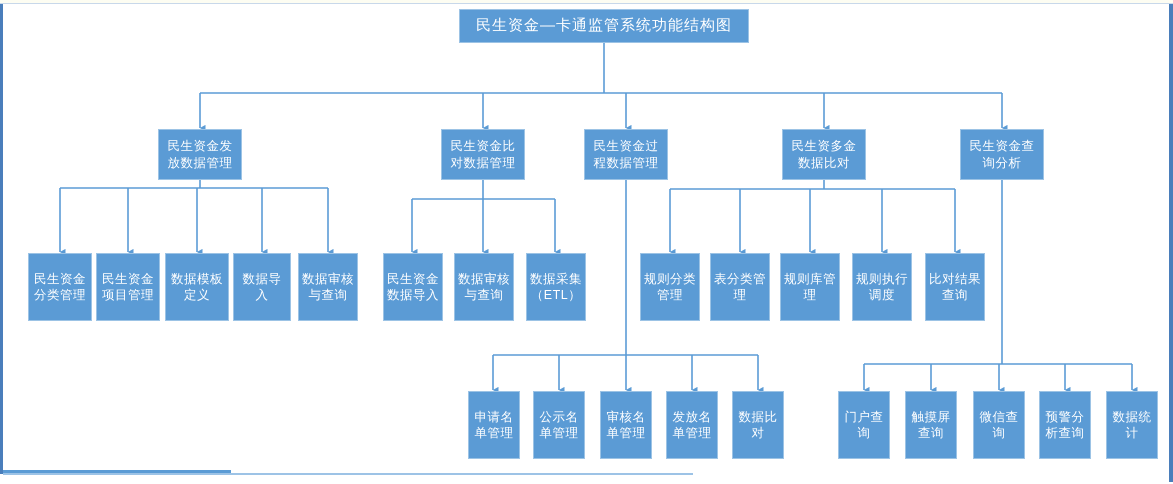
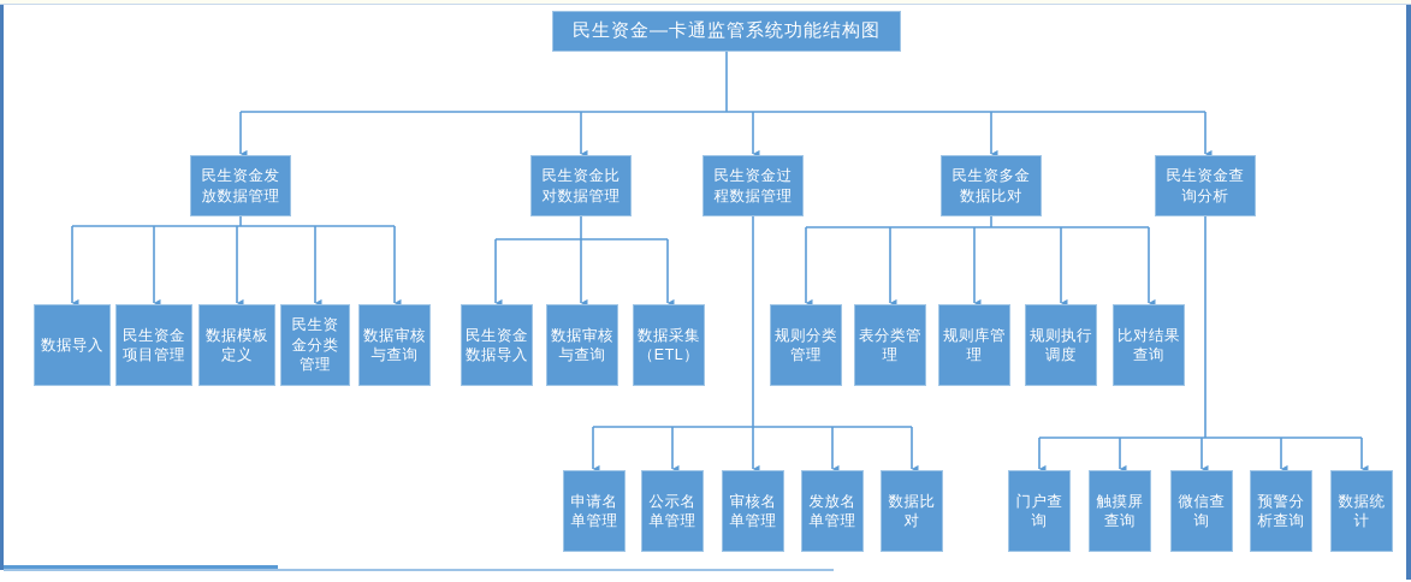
  民生资金—卡通监管系统功能结构图
  民生资金发放数据管理
  民生资金比对数据管理
  民生资金过程数据管理
  民生资多金数据比对
  民生资金查询分析
- 民生资金分类管理
+ 数据导入
  民生资金项目管理
  数据模板定义
- 数据导入
+ 民生资金分类管理
  数据审核与查询
  民生资金数据导入
  数据审核与查询
  数据采集（ETL）
  规则分类管理
  表分类管理
  规则库管理
  规则执行调度
  比对结果查询
  申请名单管理
  公示名单管理
  审核名单管理
  发放名单管理
  数据比对
  门户查询
  触摸屏查询
  微信查询
  预警分析查询
  数据统计
